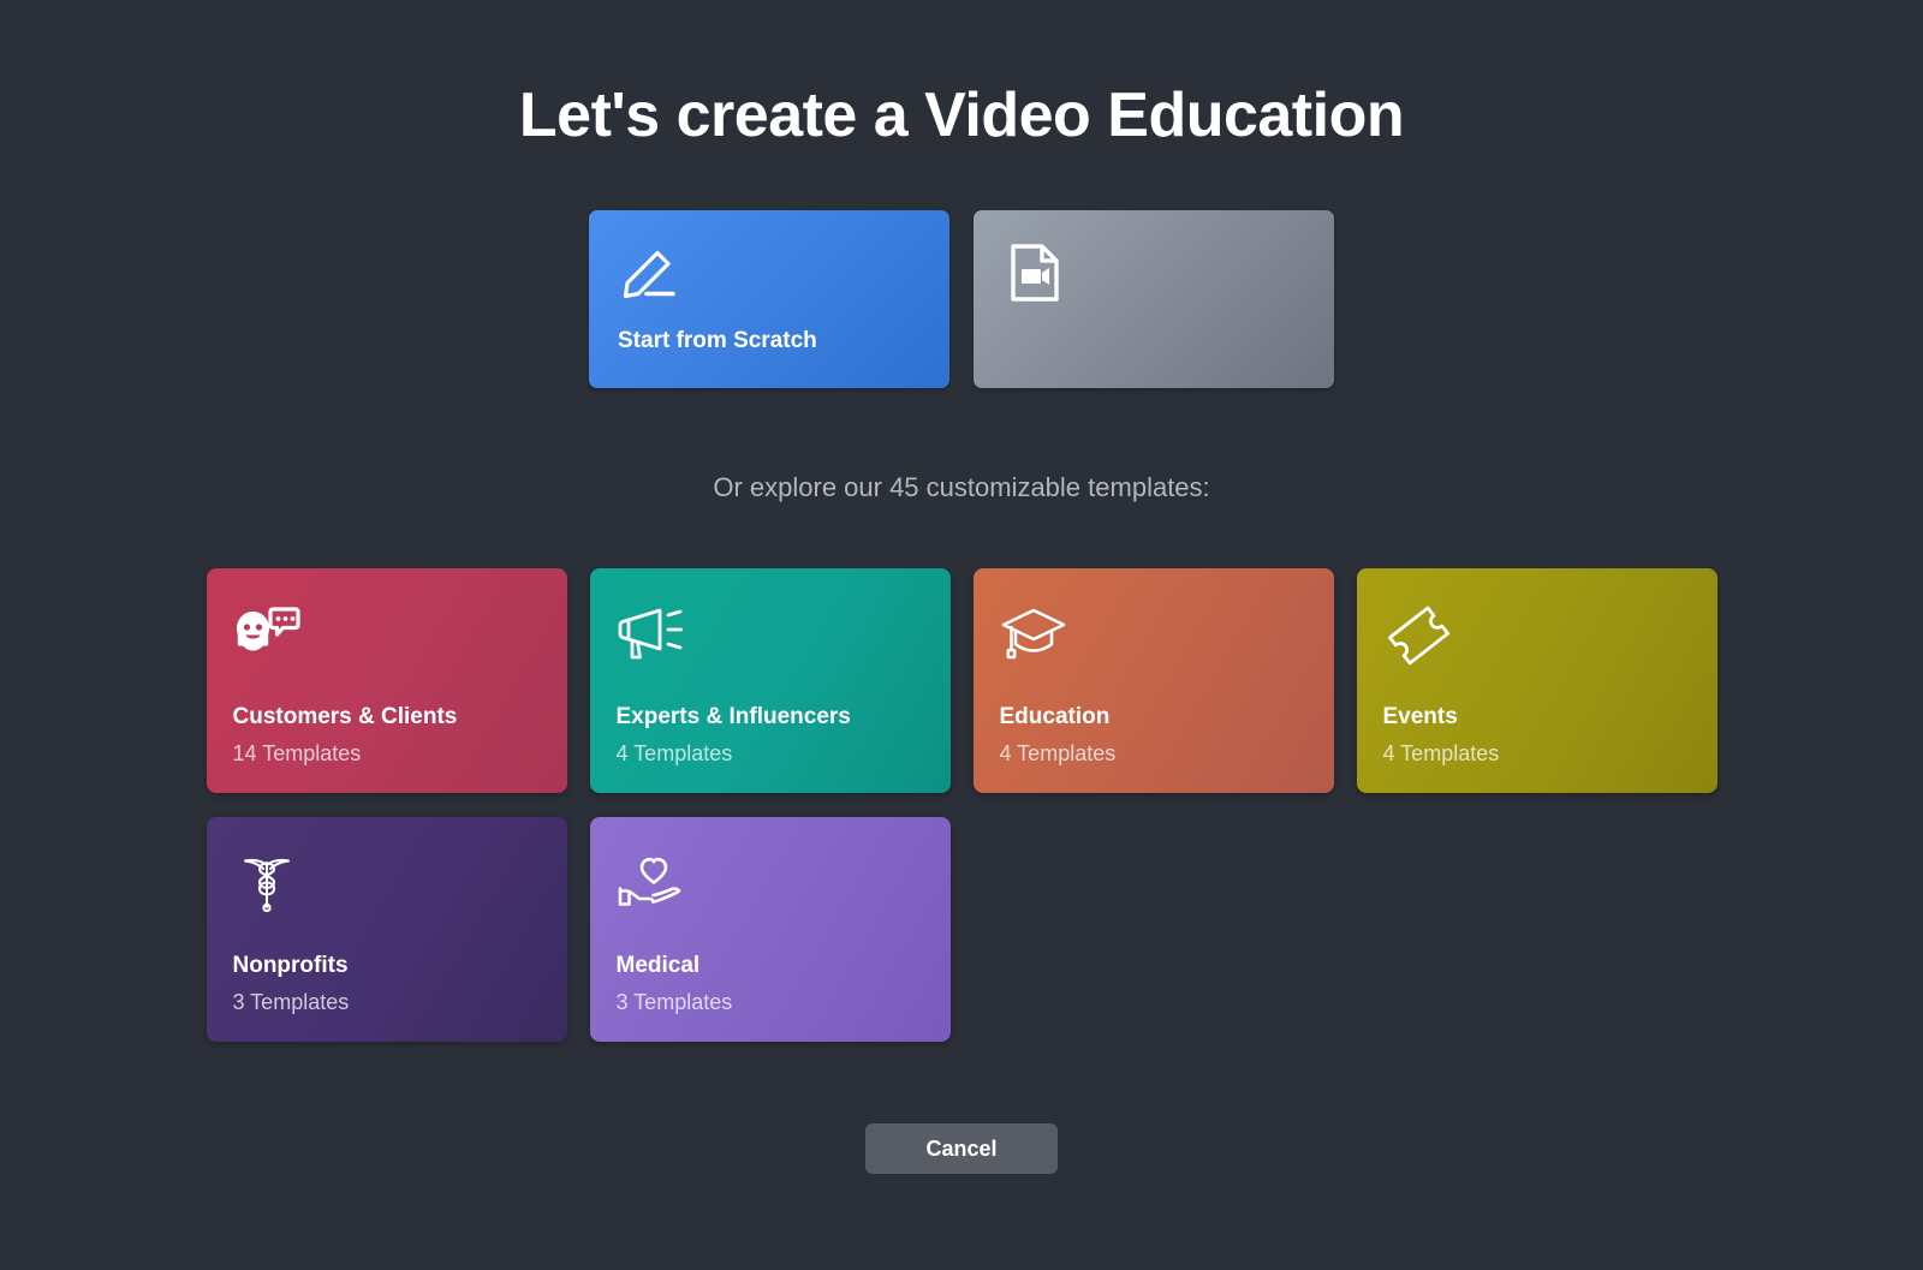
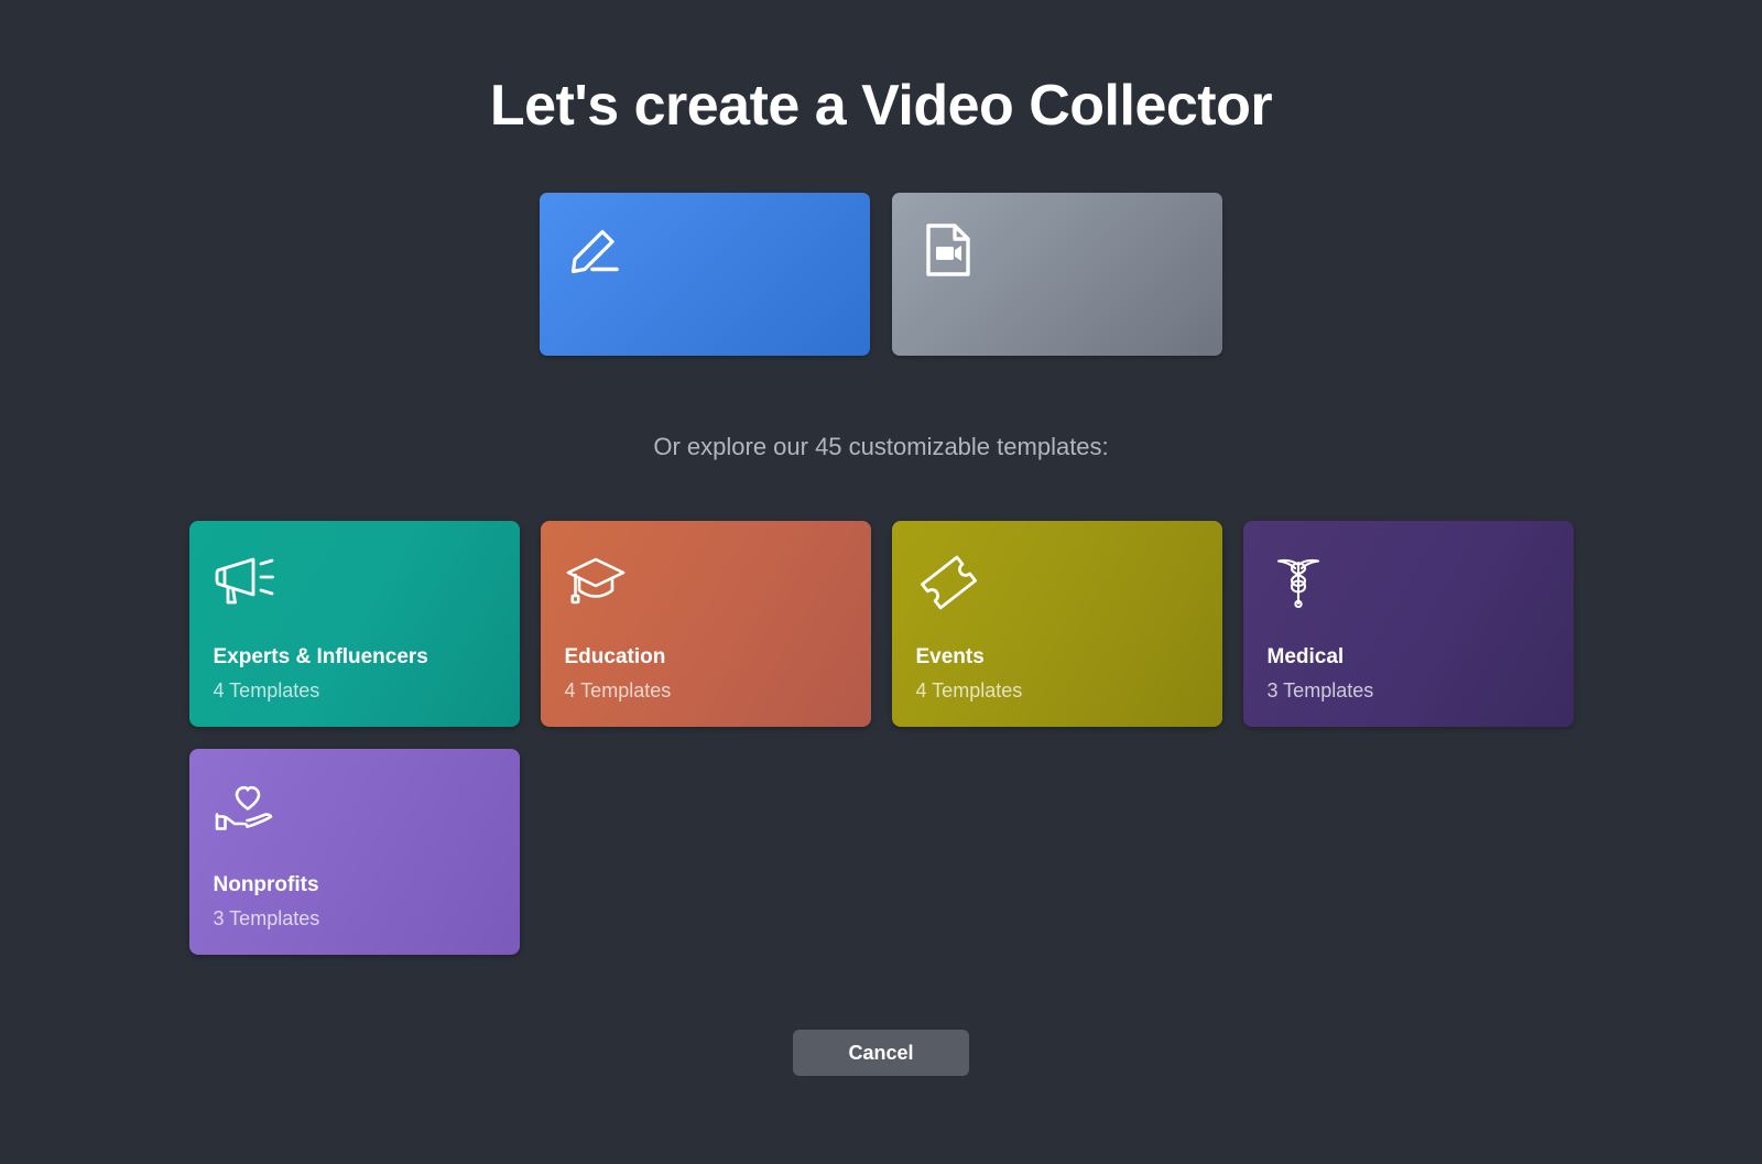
- Let's create a Video Education
+ Let's create a Video Collector
- Start from Scratch
  Or explore our 45 customizable templates:
- Customers & Clients
- 14 Templates
  Experts & Influencers
  4 Templates
  Education
  4 Templates
  Events
  4 Templates
- Nonprofits
+ Medical
  3 Templates
- Medical
+ Nonprofits
  3 Templates
  Cancel
